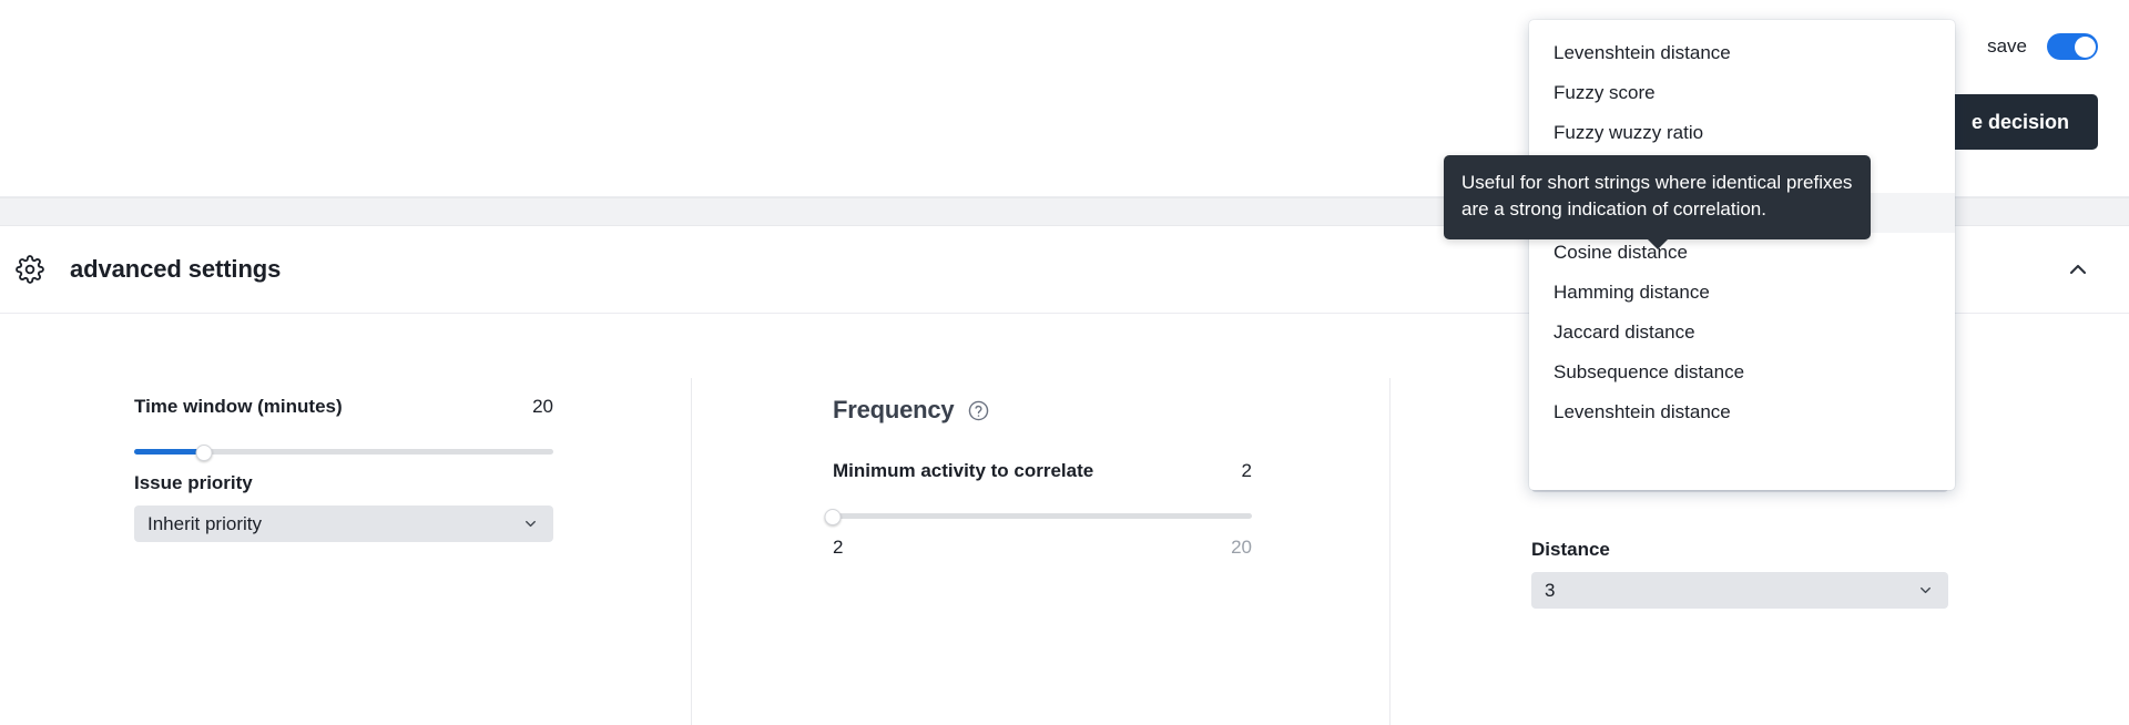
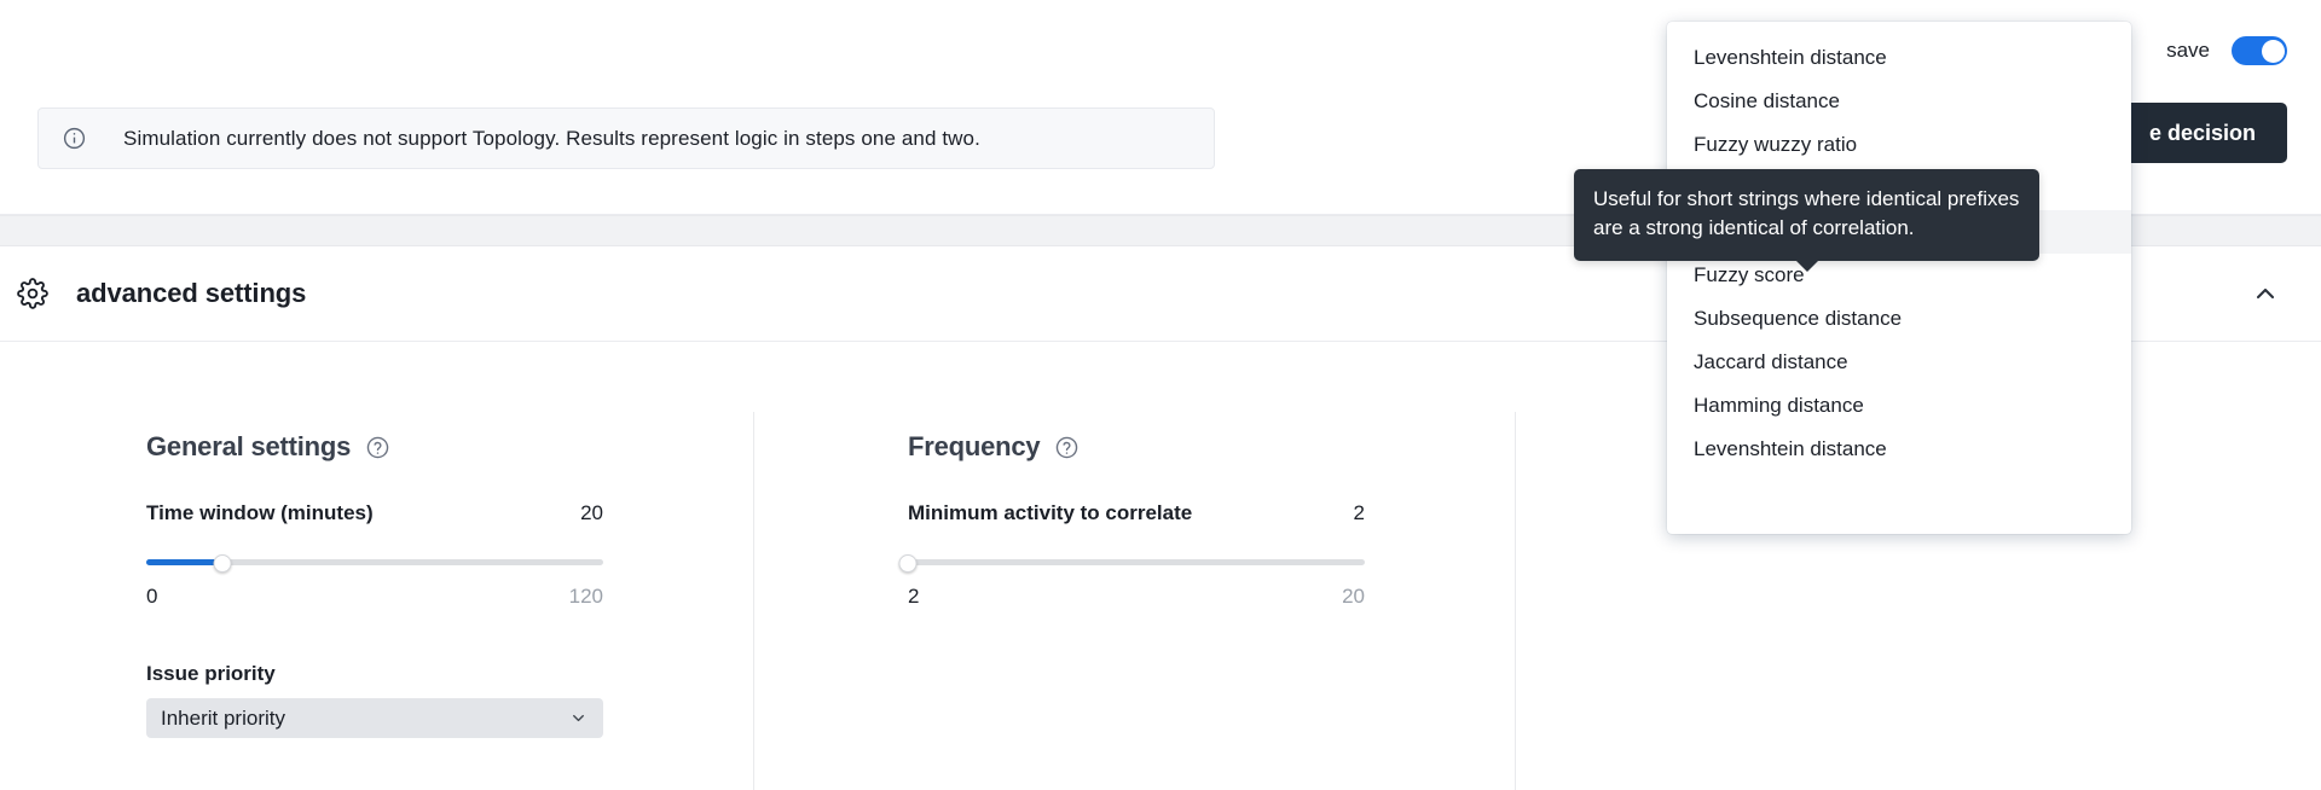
+ Simulation currently does not support Topology. Results represent logic in steps one and two.
  save
  e decision
  advanced settings
+ General settings
  Time window (minutes)
  20
+ 0
+ 120
  Issue priority
  Inherit priority
  Frequency
  Minimum activity to correlate
  2
  2
  20
- Distance
- 3
  Levenshtein distance
- Fuzzy score
+ Cosine distance
  Fuzzy wuzzy ratio
- Cosine distance
+ Fuzzy score
- Hamming distance
+ Subsequence distance
  Jaccard distance
- Subsequence distance
+ Hamming distance
  Levenshtein distance
- Useful for short strings where identical prefixes are a strong indication of correlation.
+ Useful for short strings where identical prefixes are a strong identical of correlation.
